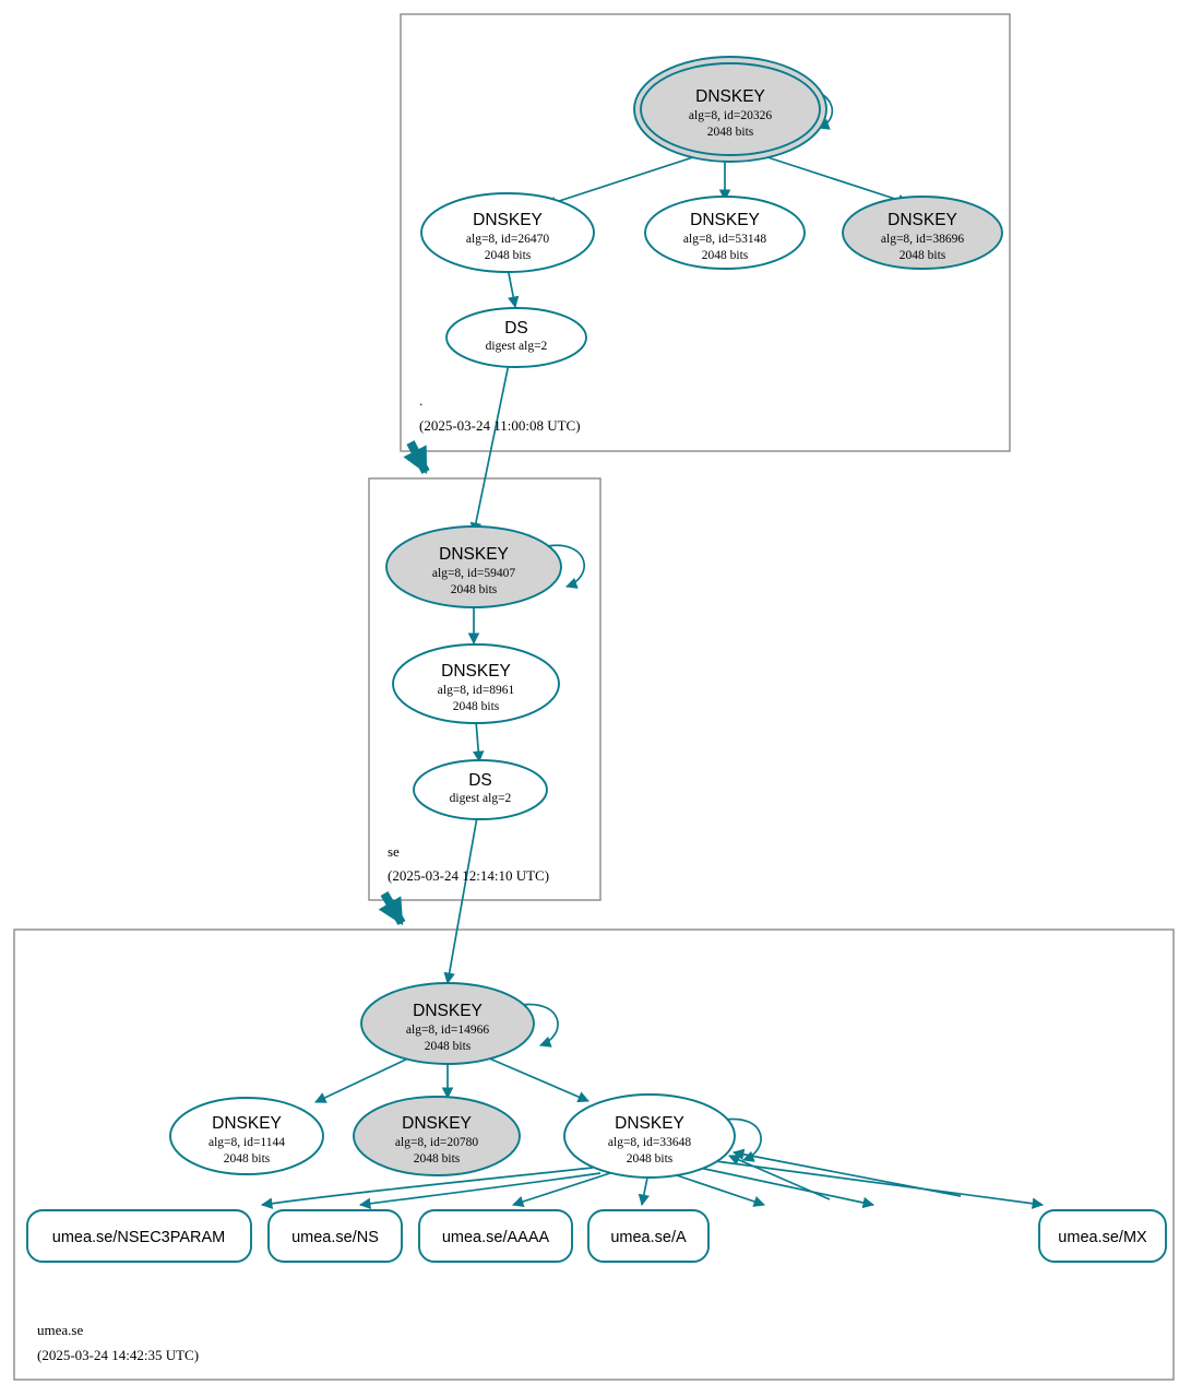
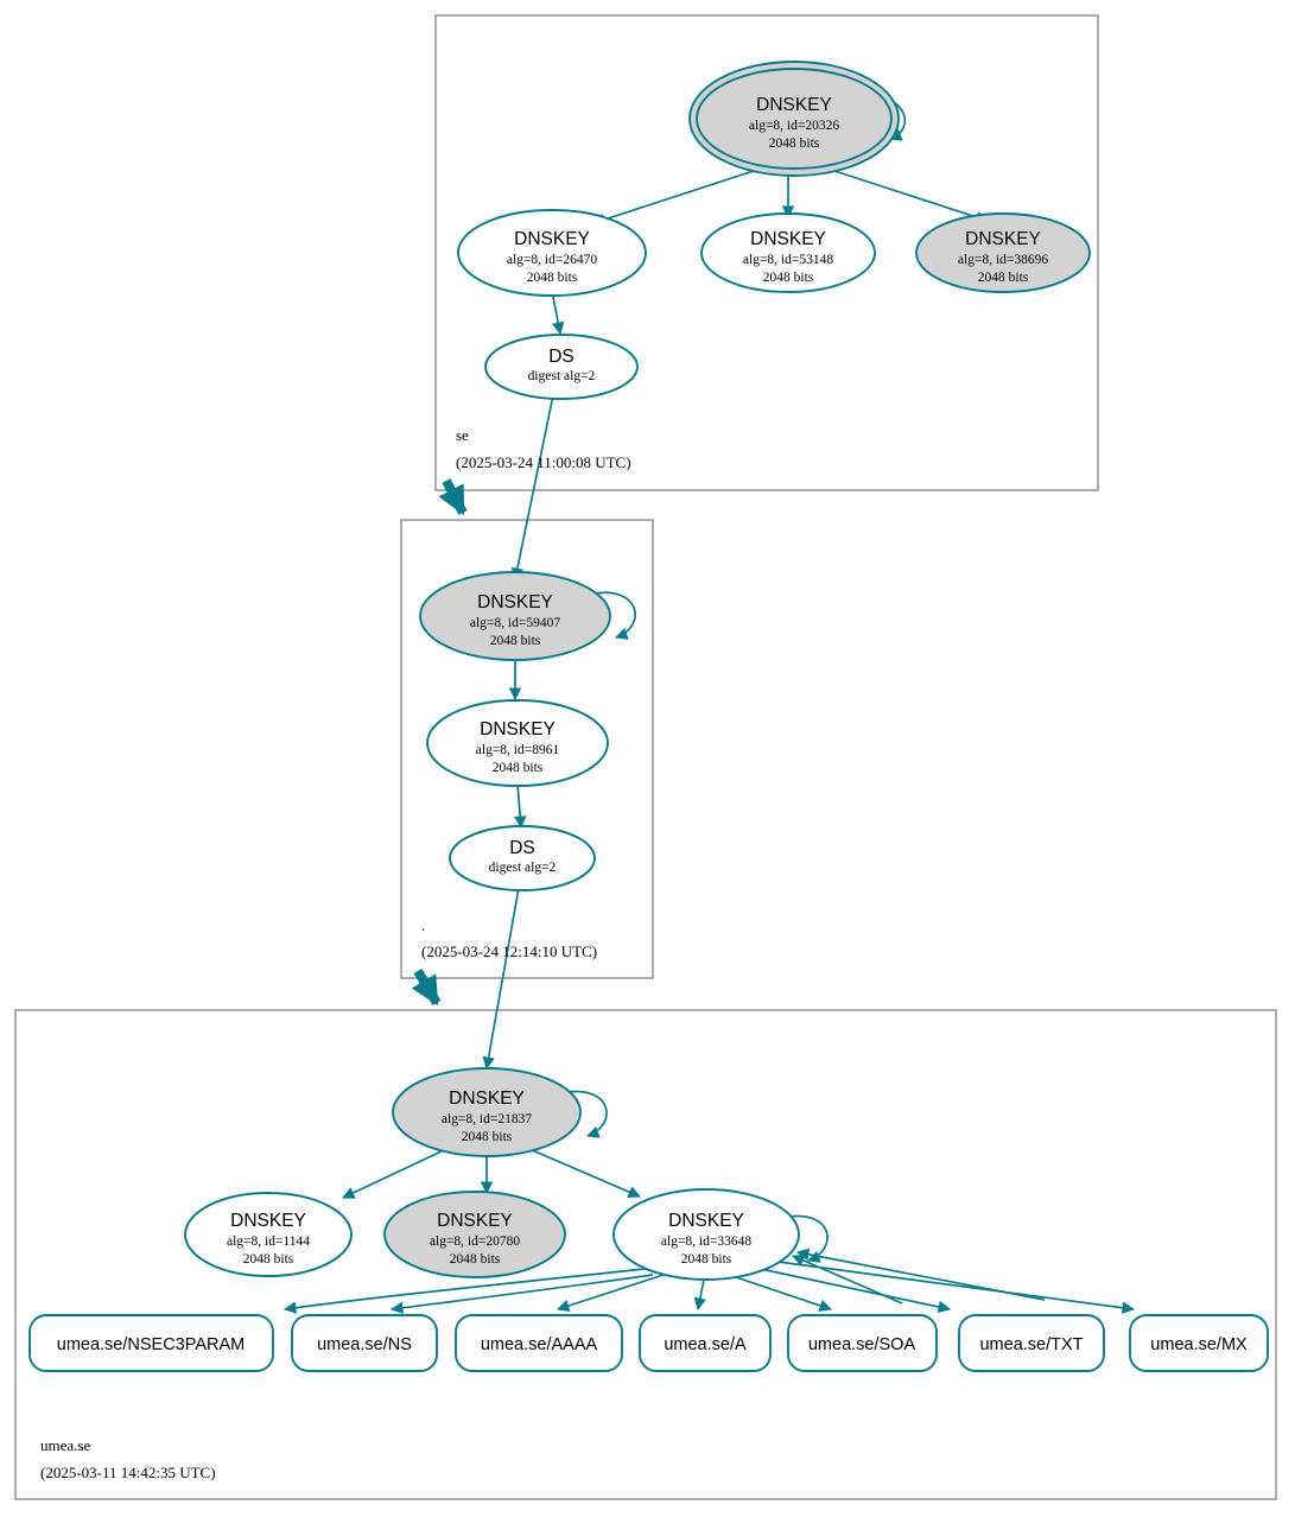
  DNSKEY
  alg=8, id=20326
  2048 bits
  DNSKEY
  alg=8, id=26470
  2048 bits
  DNSKEY
  alg=8, id=53148
  2048 bits
  DNSKEY
  alg=8, id=38696
  2048 bits
  DS
  digest alg=2
- .
+ se
  (2025-03-24 11:00:08 UTC)
  DNSKEY
  alg=8, id=59407
  2048 bits
  DNSKEY
  alg=8, id=8961
  2048 bits
  DS
  digest alg=2
- se
+ .
  (2025-03-24 12:14:10 UTC)
  DNSKEY
- alg=8, id=14966
+ alg=8, id=21837
  2048 bits
  DNSKEY
  alg=8, id=1144
  2048 bits
  DNSKEY
  alg=8, id=20780
  2048 bits
  DNSKEY
  alg=8, id=33648
  2048 bits
  umea.se/NSEC3PARAM
  umea.se/NS
  umea.se/AAAA
  umea.se/A
+ umea.se/SOA
+ umea.se/TXT
  umea.se/MX
  umea.se
- (2025-03-24 14:42:35 UTC)
+ (2025-03-11 14:42:35 UTC)
